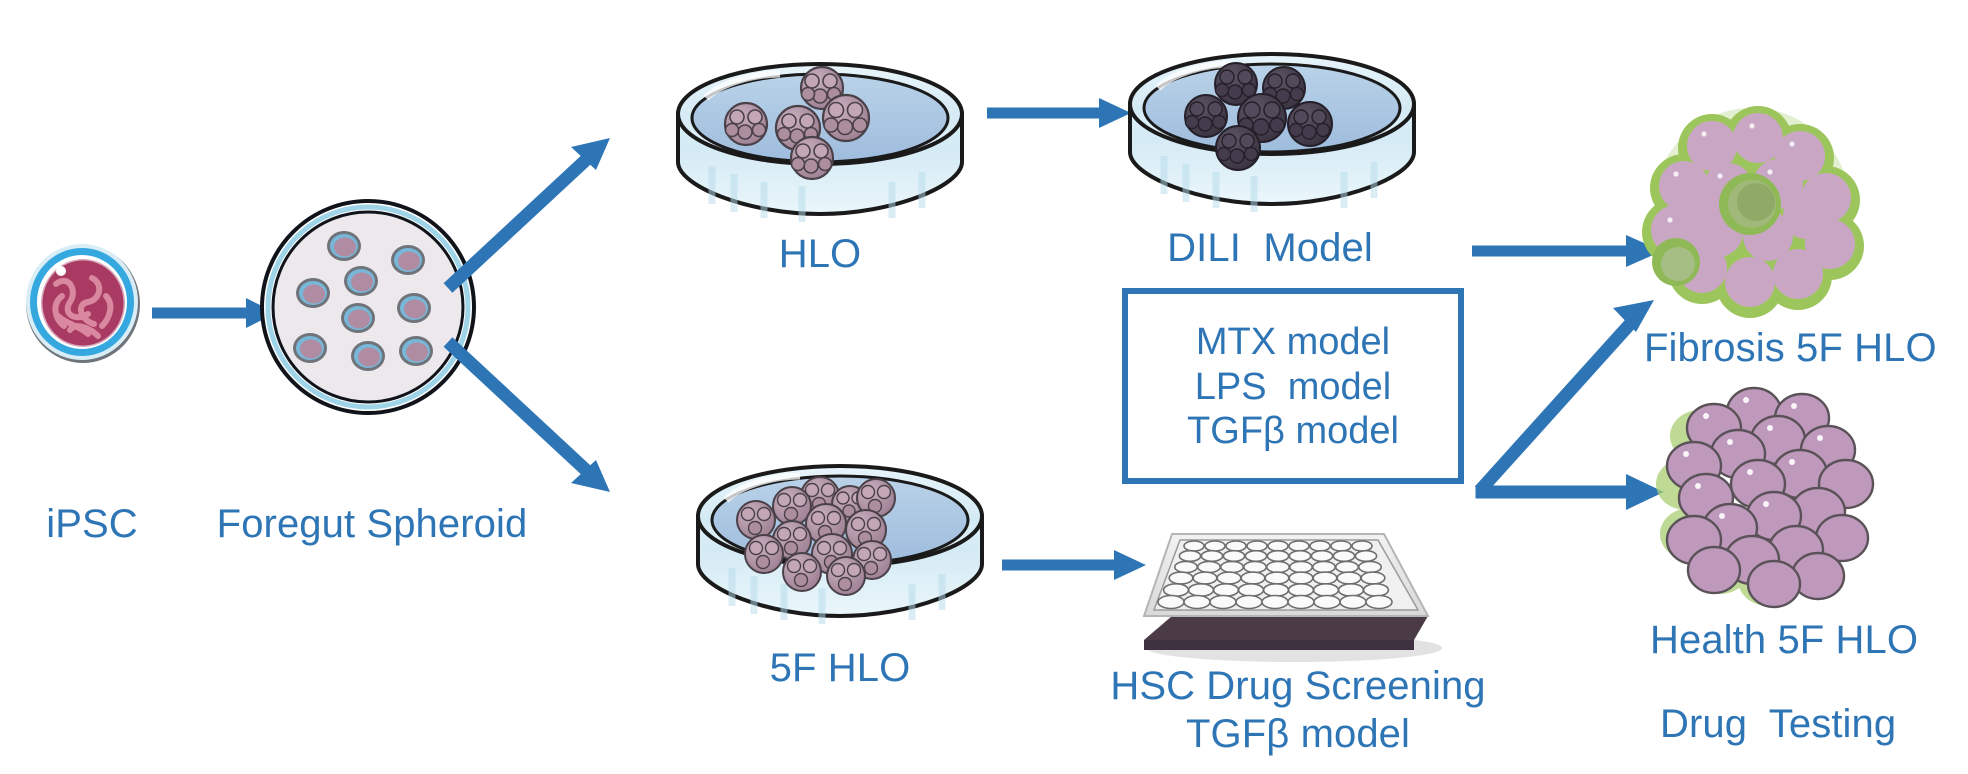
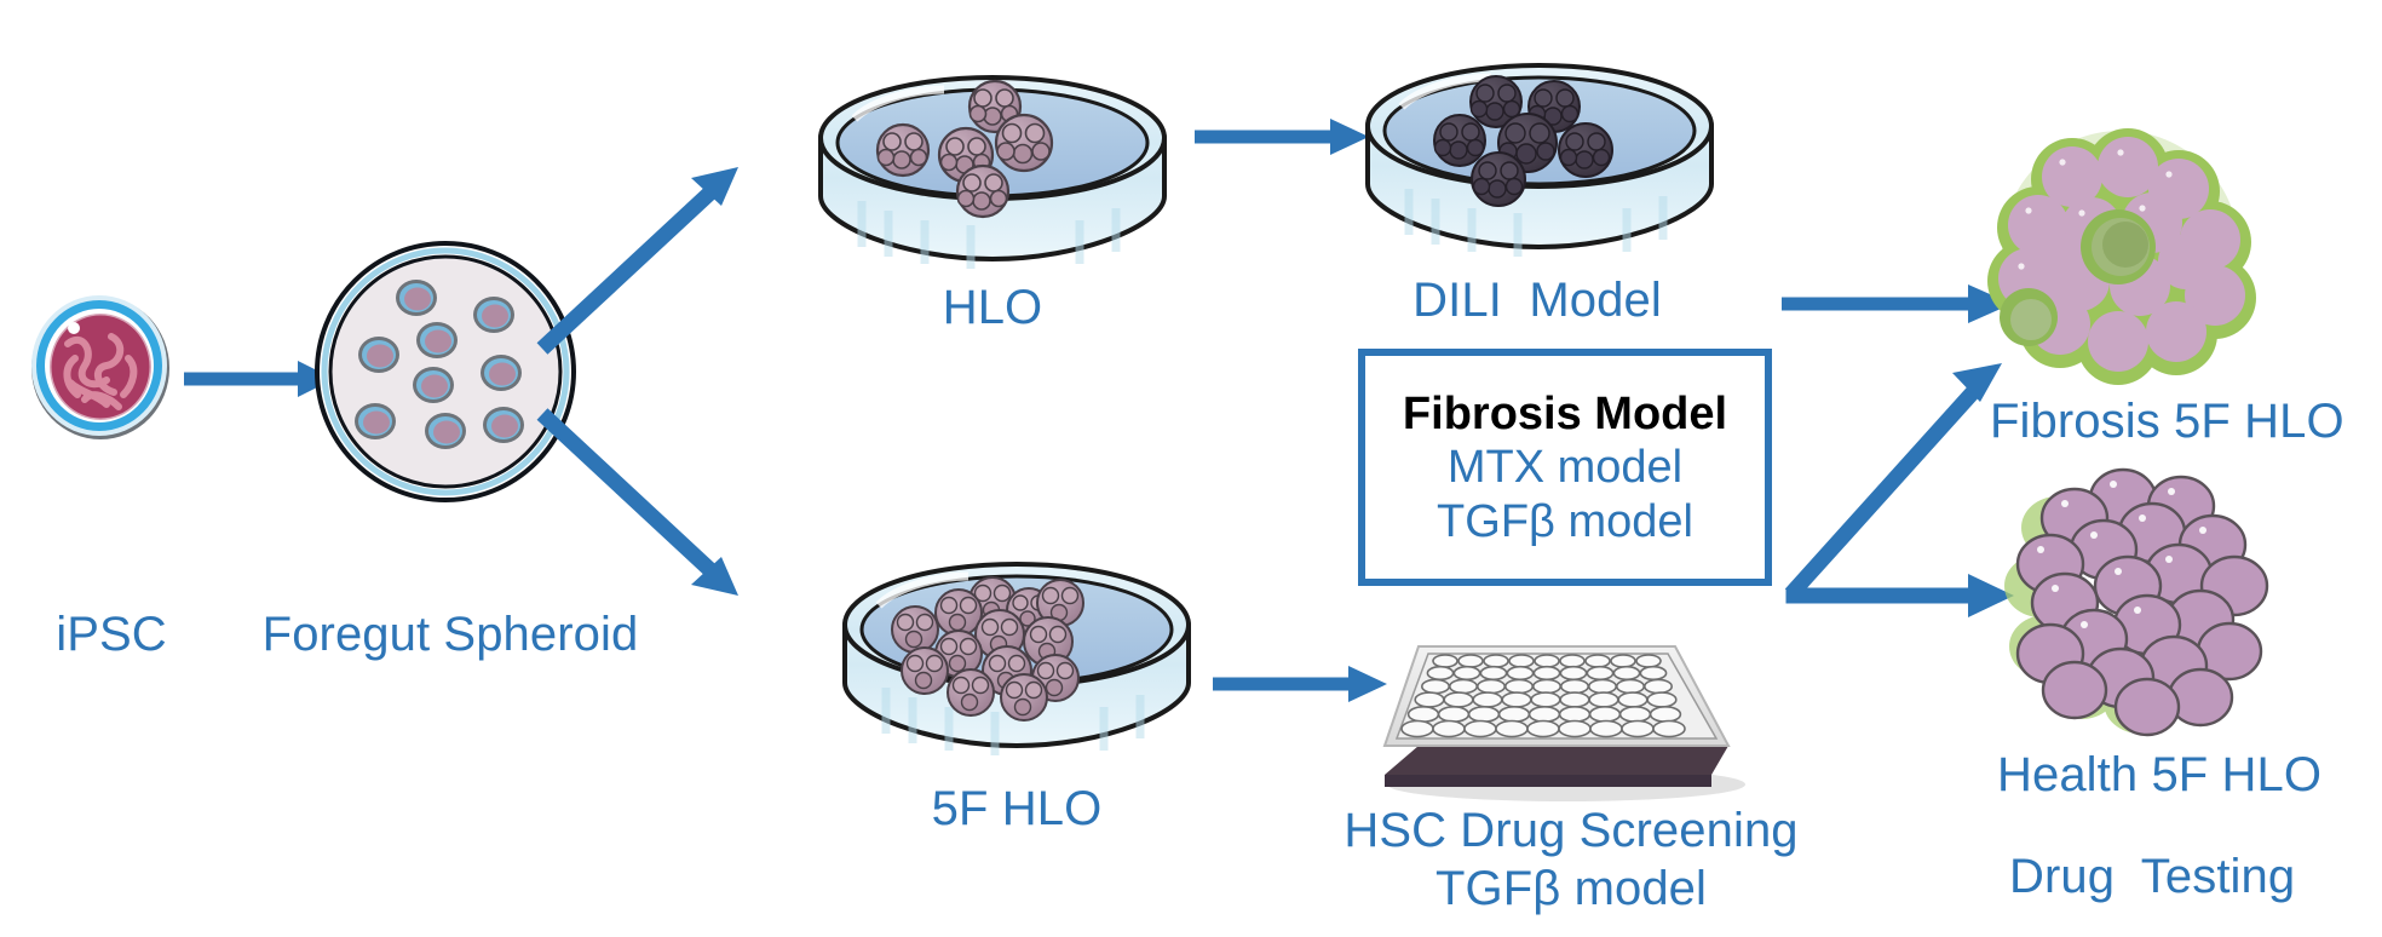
  HLO
  DILI Model
+ Fibrosis Model
  MTX model
- LPS model
  TGFβ model
  5F HLO
  HSC Drug Screening
  TGFβ model
  Fibrosis 5F HLO
  Health 5F HLO
  Drug Testing
  iPSC
  Foregut Spheroid
